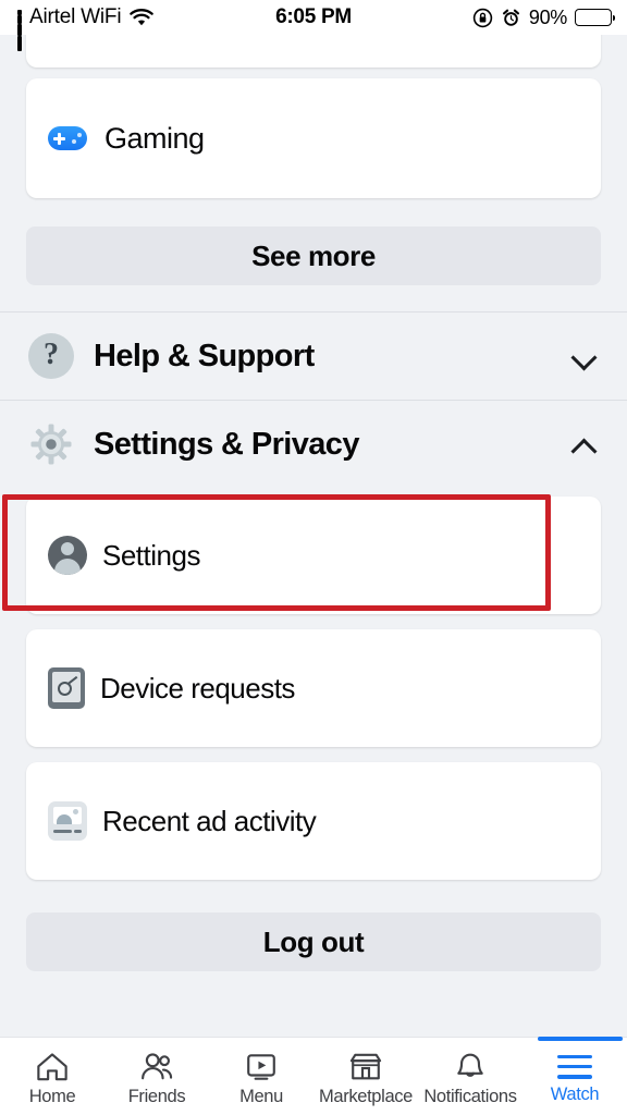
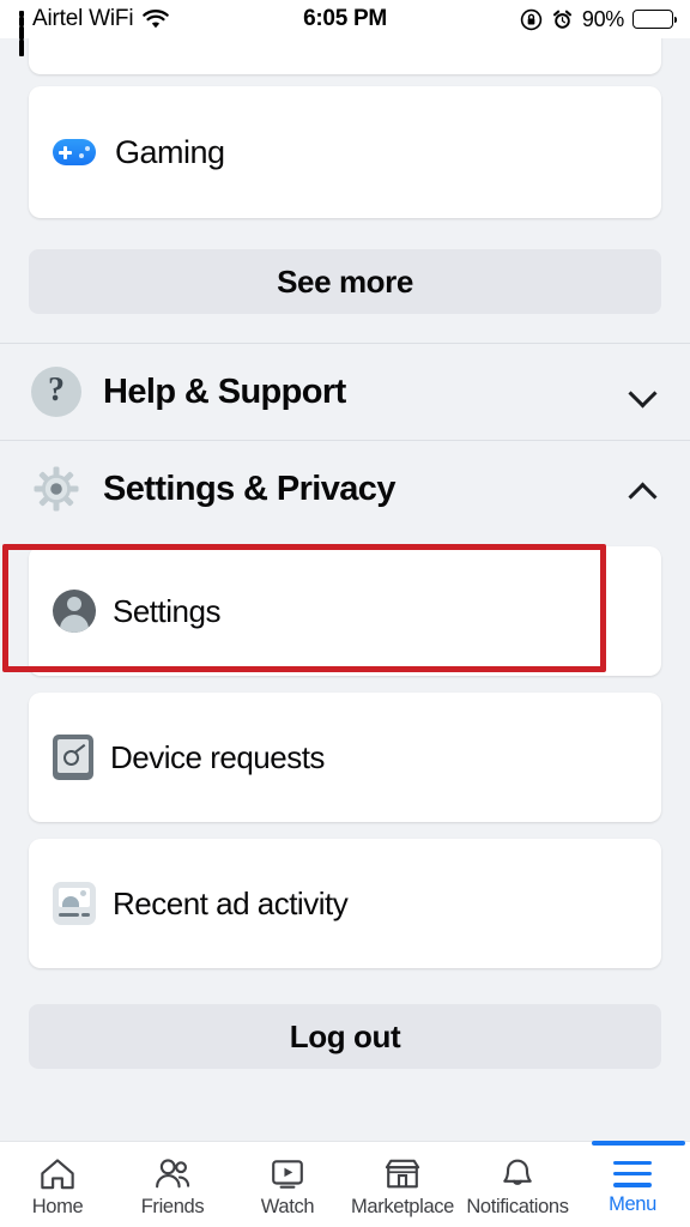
  Airtel WiFi
  6:05 PM
  90%
  Gaming
  See more
  ?
  Help & Support
  Settings & Privacy
  Settings
  Device requests
  Recent ad activity
  Log out
  Home
  Friends
- Menu
+ Watch
  Marketplace
  Notifications
- Watch
+ Menu
